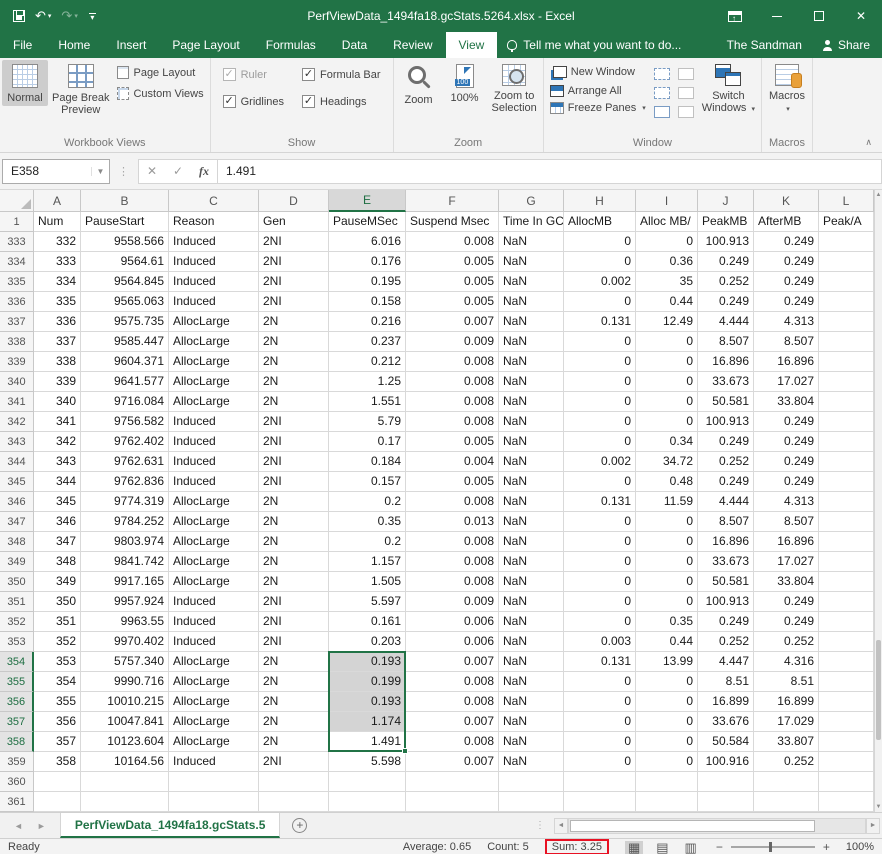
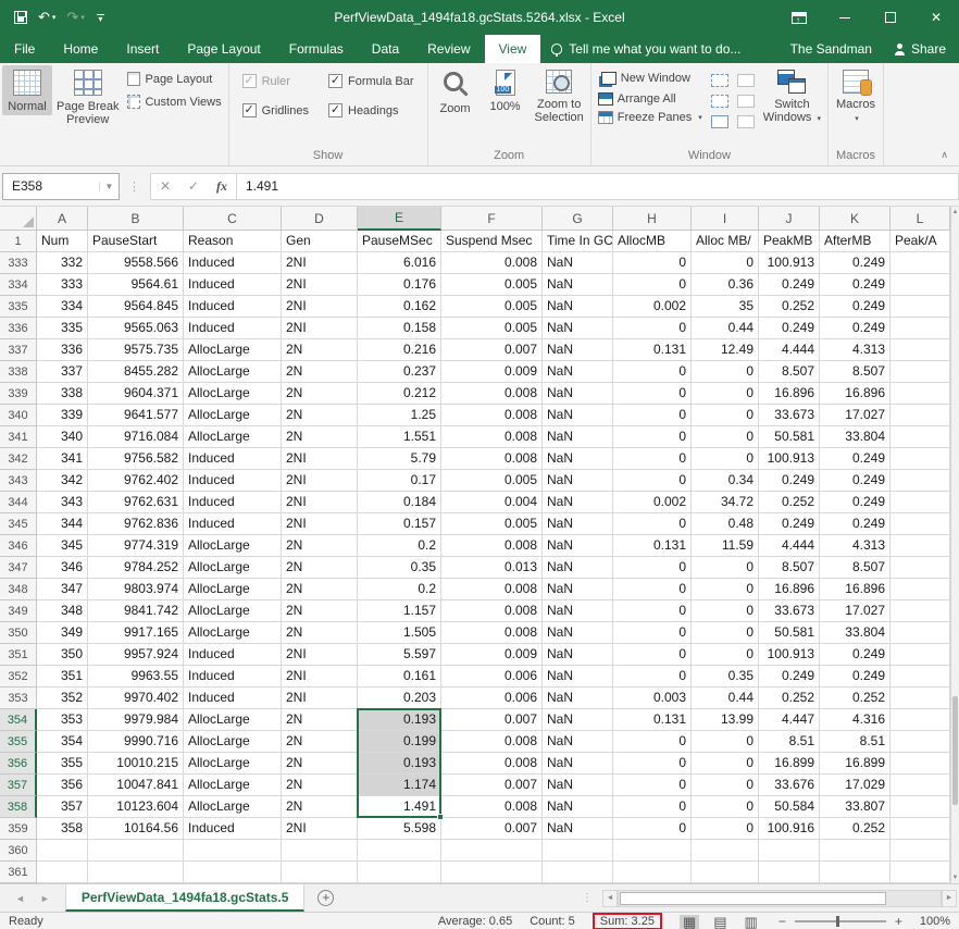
  ↶
  ↷
  ▾
  PerfViewData_1494fa18.gcStats.5264.xlsx - Excel
  ✕
  File
  Home
  Insert
  Page Layout
  Formulas
  Data
  Review
  View
  Tell me what you want to do...
  The Sandman
  Share
  Normal
  Page Break
  Preview
  Page Layout
  Custom Views
- Workbook Views
  ✓
  Ruler
  ✓
  Gridlines
  ✓
  Formula Bar
  ✓
  Headings
  Show
  Zoom
  100%
  Zoom to
  Selection
  Zoom
  New Window
  Arrange All
  Freeze Panes
  Switch
  Windows
  Window
  Macros
  Macros
  ∧
  E358
  ▼
  ⋮
  ✕
  ✓
  fx
  1.491
  A
  B
  C
  D
  E
  F
  G
  H
  I
  J
  K
  L
  1
  Num
  PauseStart
  Reason
  Gen
  PauseMSec
  Suspend Msec
  Time In GC
  AllocMB
  Alloc MB/
  PeakMB
  AfterMB
  Peak/A
  333
  332
  9558.566
  Induced
  2NI
  6.016
  0.008
  NaN
  0
  0
  100.913
  0.249
  334
  333
  9564.61
  Induced
  2NI
  0.176
  0.005
  NaN
  0
  0.36
  0.249
  0.249
  335
  334
  9564.845
  Induced
  2NI
- 0.195
+ 0.162
  0.005
  NaN
  0.002
  35
  0.252
  0.249
  336
  335
  9565.063
  Induced
  2NI
  0.158
  0.005
  NaN
  0
  0.44
  0.249
  0.249
  337
  336
  9575.735
  AllocLarge
  2N
  0.216
  0.007
  NaN
  0.131
  12.49
  4.444
  4.313
  338
  337
- 9585.447
+ 8455.282
  AllocLarge
  2N
  0.237
  0.009
  NaN
  0
  0
  8.507
  8.507
  339
  338
  9604.371
  AllocLarge
  2N
  0.212
  0.008
  NaN
  0
  0
  16.896
  16.896
  340
  339
  9641.577
  AllocLarge
  2N
  1.25
  0.008
  NaN
  0
  0
  33.673
  17.027
  341
  340
  9716.084
  AllocLarge
  2N
  1.551
  0.008
  NaN
  0
  0
  50.581
  33.804
  342
  341
  9756.582
  Induced
  2NI
  5.79
  0.008
  NaN
  0
  0
  100.913
  0.249
  343
  342
  9762.402
  Induced
  2NI
  0.17
  0.005
  NaN
  0
  0.34
  0.249
  0.249
  344
  343
  9762.631
  Induced
  2NI
  0.184
  0.004
  NaN
  0.002
  34.72
  0.252
  0.249
  345
  344
  9762.836
  Induced
  2NI
  0.157
  0.005
  NaN
  0
  0.48
  0.249
  0.249
  346
  345
  9774.319
  AllocLarge
  2N
  0.2
  0.008
  NaN
  0.131
  11.59
  4.444
  4.313
  347
  346
  9784.252
  AllocLarge
  2N
  0.35
  0.013
  NaN
  0
  0
  8.507
  8.507
  348
  347
  9803.974
  AllocLarge
  2N
  0.2
  0.008
  NaN
  0
  0
  16.896
  16.896
  349
  348
  9841.742
  AllocLarge
  2N
  1.157
  0.008
  NaN
  0
  0
  33.673
  17.027
  350
  349
  9917.165
  AllocLarge
  2N
  1.505
  0.008
  NaN
  0
  0
  50.581
  33.804
  351
  350
  9957.924
  Induced
  2NI
  5.597
  0.009
  NaN
  0
  0
  100.913
  0.249
  352
  351
  9963.55
  Induced
  2NI
  0.161
  0.006
  NaN
  0
  0.35
  0.249
  0.249
  353
  352
  9970.402
  Induced
  2NI
  0.203
  0.006
  NaN
  0.003
  0.44
  0.252
  0.252
  354
  353
- 5757.340
+ 9979.984
  AllocLarge
  2N
  0.193
  0.007
  NaN
  0.131
  13.99
  4.447
  4.316
  355
  354
  9990.716
  AllocLarge
  2N
  0.199
  0.008
  NaN
  0
  0
  8.51
  8.51
  356
  355
  10010.215
  AllocLarge
  2N
  0.193
  0.008
  NaN
  0
  0
  16.899
  16.899
  357
  356
  10047.841
  AllocLarge
  2N
  1.174
  0.007
  NaN
  0
  0
  33.676
  17.029
  358
  357
  10123.604
  AllocLarge
  2N
  1.491
  0.008
  NaN
  0
  0
  50.584
  33.807
  359
  358
  10164.56
  Induced
  2NI
  5.598
  0.007
  NaN
  0
  0
  100.916
  0.252
  360
  361
  ◄
  ►
  PerfViewData_1494fa18.gcStats.5
  +
  ⋮
  Ready
  Average: 0.65
  Count: 5
  Sum: 3.25
  ▦
  ▤
  ▥
  −
  +
  100%
